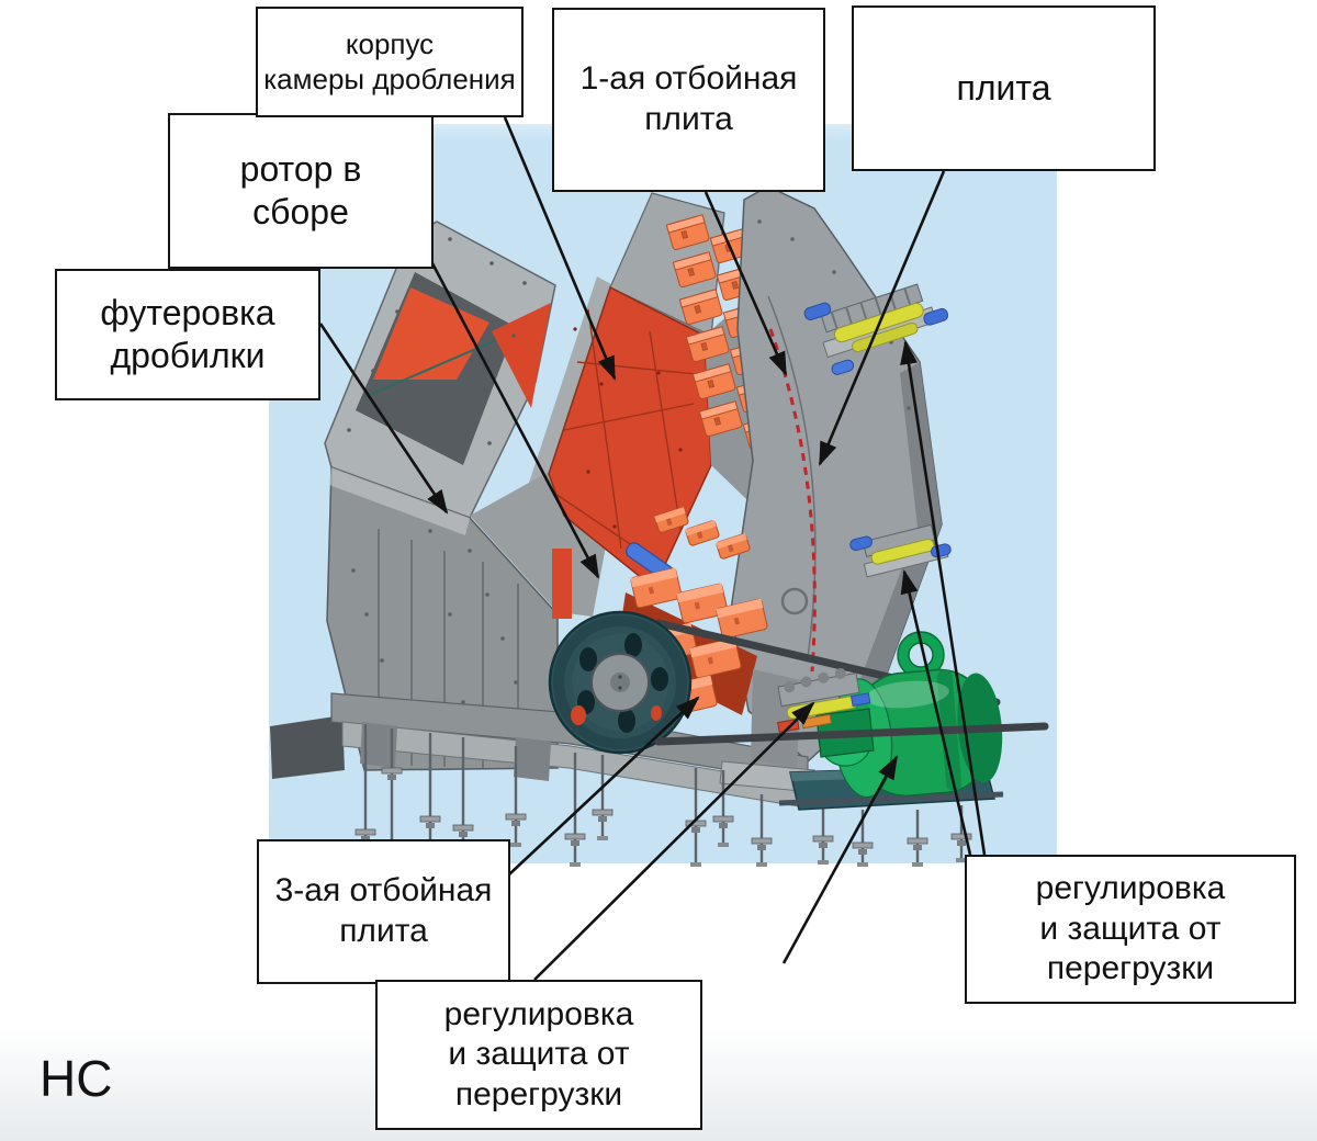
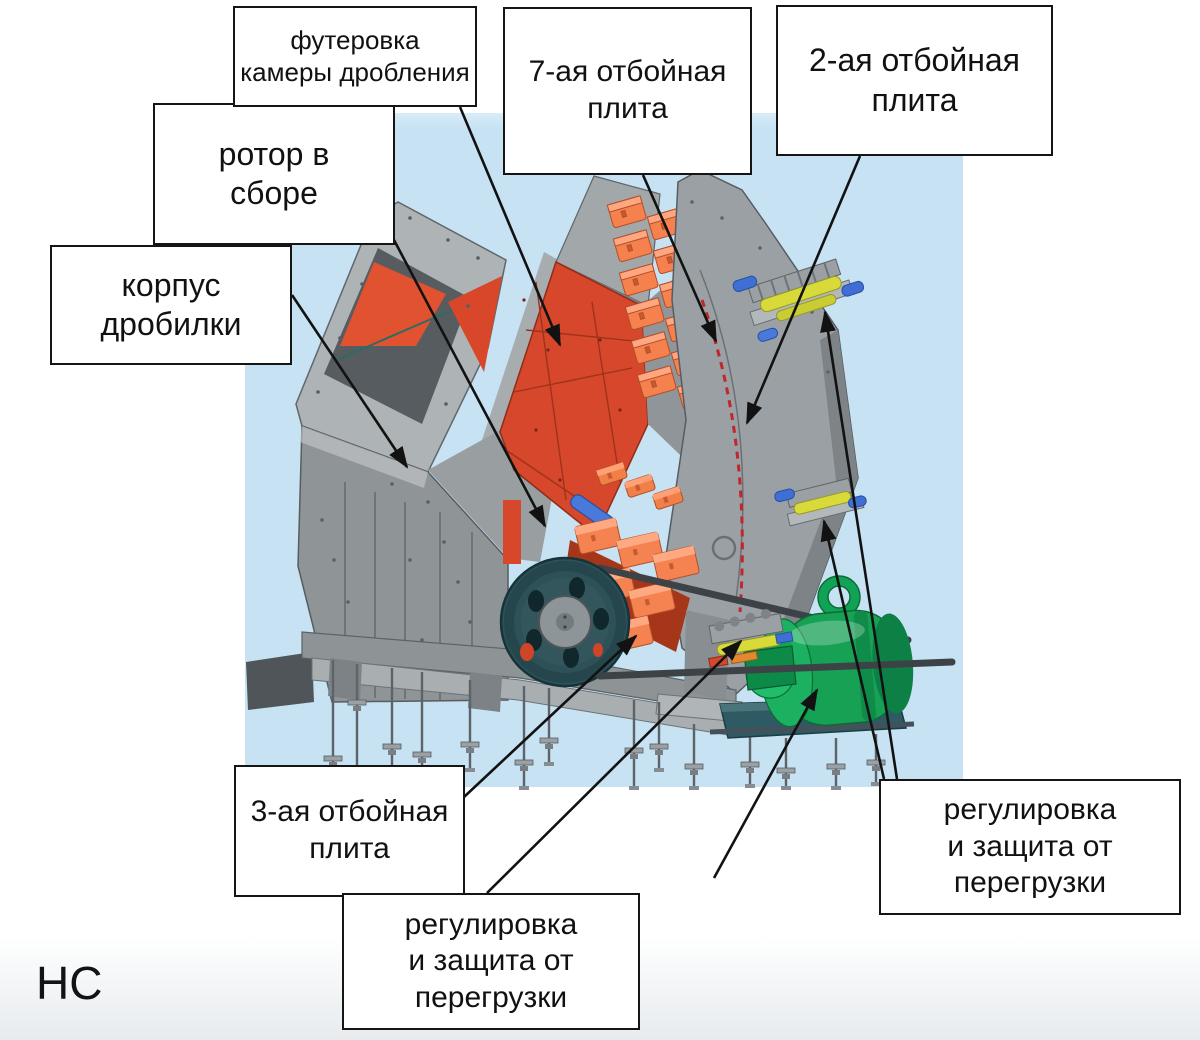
  НС
  ротор в
  сборе
- футеровка
+ корпус
  дробилки
- корпус
+ футеровка
  камеры дробления
- 1-ая отбойная
+ 7-ая отбойная
  плита
+ 2-ая отбойная
  плита
  3-ая отбойная
  плита
  регулировка
  и защита от
  перегрузки
  регулировка
  и защита от
  перегрузки
